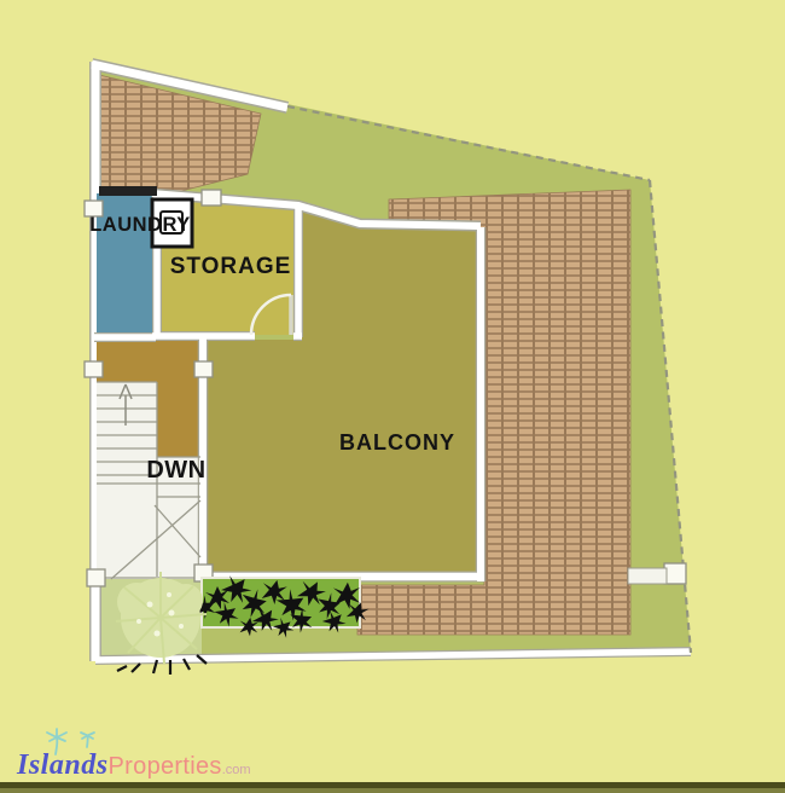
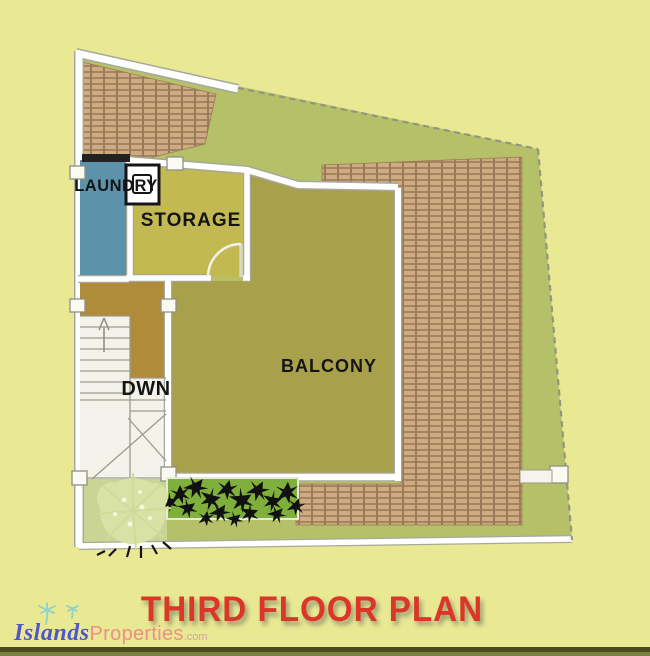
  LAUNDRY
  STORAGE
  BALCONY
  DWN
+ THIRD FLOOR PLAN
  IslandsProperties.com
